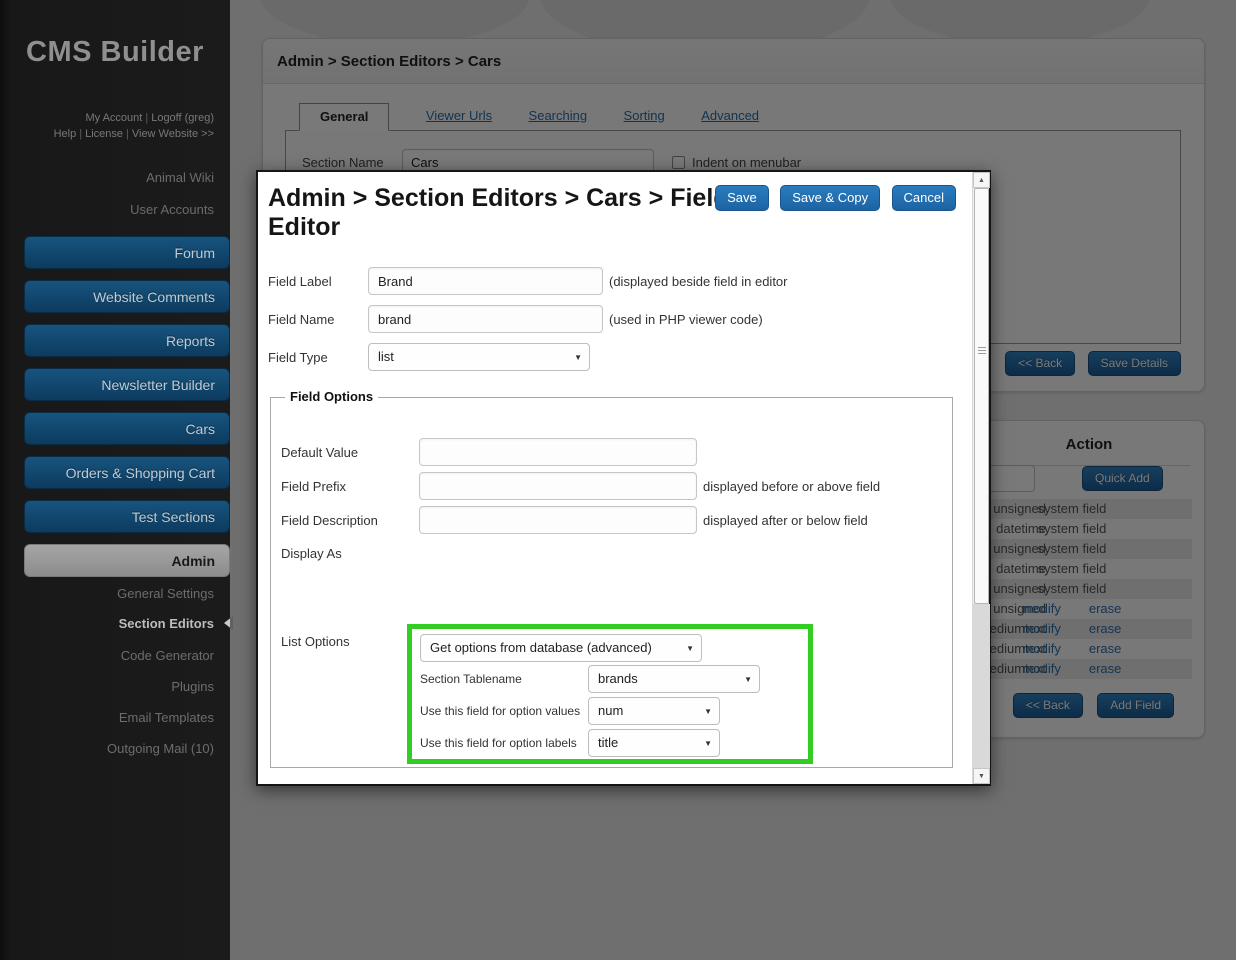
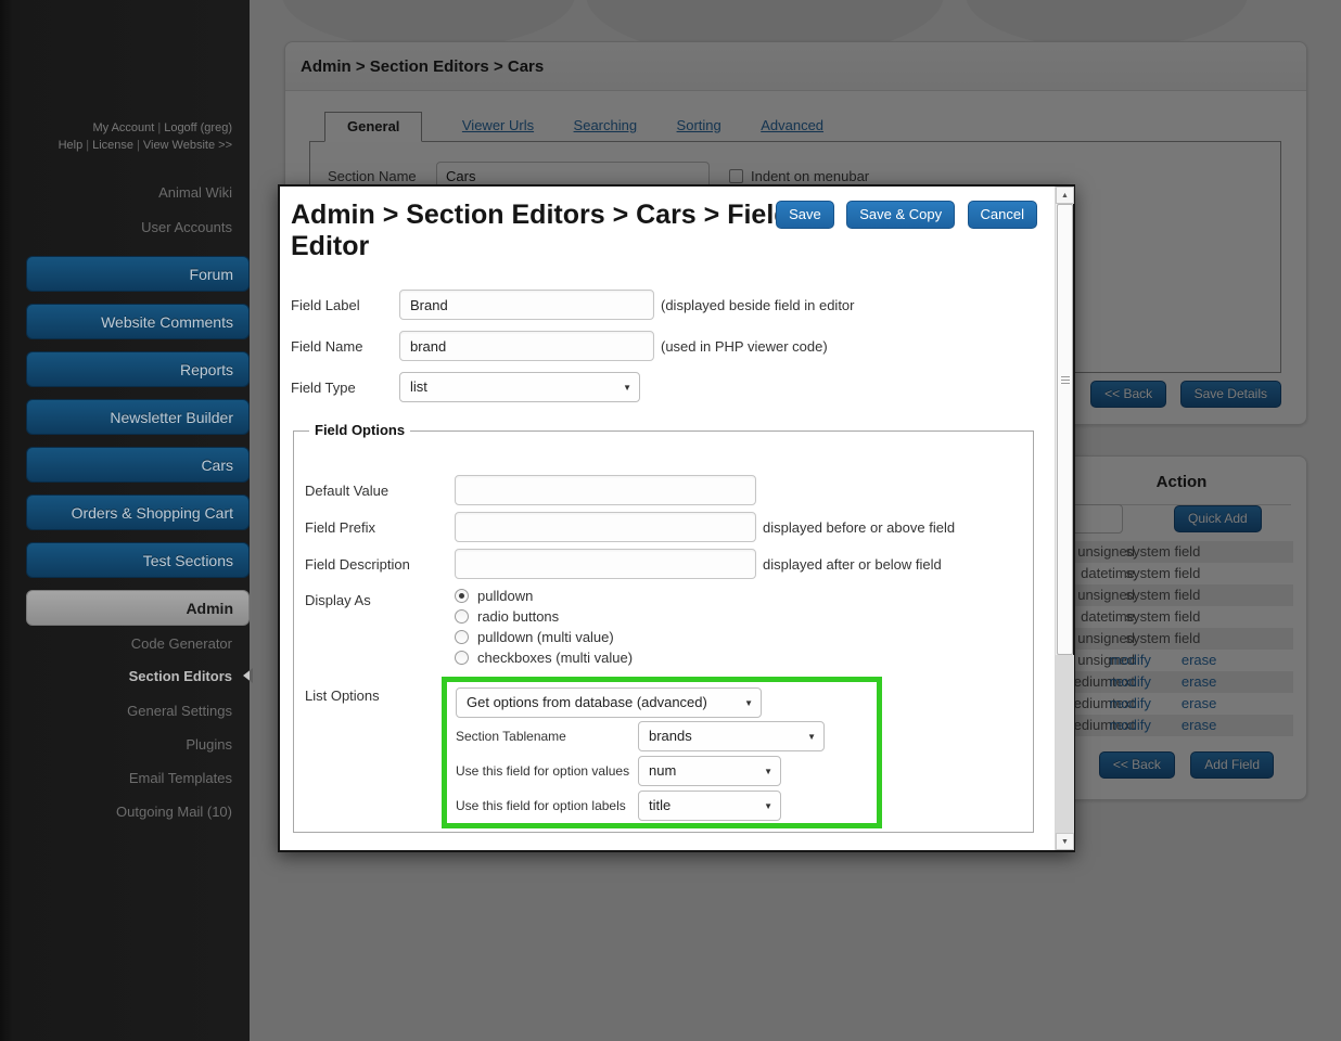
- CMS Builder
  My Account | Logoff (greg)
  Help | License | View Website >>
  Animal Wiki
  User Accounts
  Forum
  Website Comments
  Reports
  Newsletter Builder
  Cars
  Orders & Shopping Cart
  Test Sections
  Admin
- General Settings
+ Code Generator
  Section Editors
- Code Generator
+ General Settings
  Plugins
  Email Templates
  Outgoing Mail (10)
  Admin > Section Editors > Cars
  General Viewer Urls Searching Sorting Advanced
  Section Name Cars Indent on menubar
  << Back Save Details
  Action
  Quick Add
  unsigned
  system field
  datetime
  system field
  unsigned
  system field
  datetime
  system field
  unsigned
  system field
  unsigned
  modify erase
  ediumtext
  modify erase
  ediumtext
  modify erase
  ediumtext
  modify erase
  << Back Add Field
  Admin > Section Editors > Cars > Fiel Editor
  Save Save & Copy Cancel
  Field Label Brand (displayed beside field in editor
  Field Name brand (used in PHP viewer code)
  Field Type list
  ▼
  Field Options
  Default Value
  Field Prefix displayed before or above field
  Field Description displayed after or below field
  Display As
+ pulldown
+ radio buttons
+ pulldown (multi value)
+ checkboxes (multi value)
  List Options
  Get options from database (advanced)
  ▼
  Section Tablename brands
  ▼
  Use this field for option values num
  ▼
  Use this field for option labels title
  ▼
